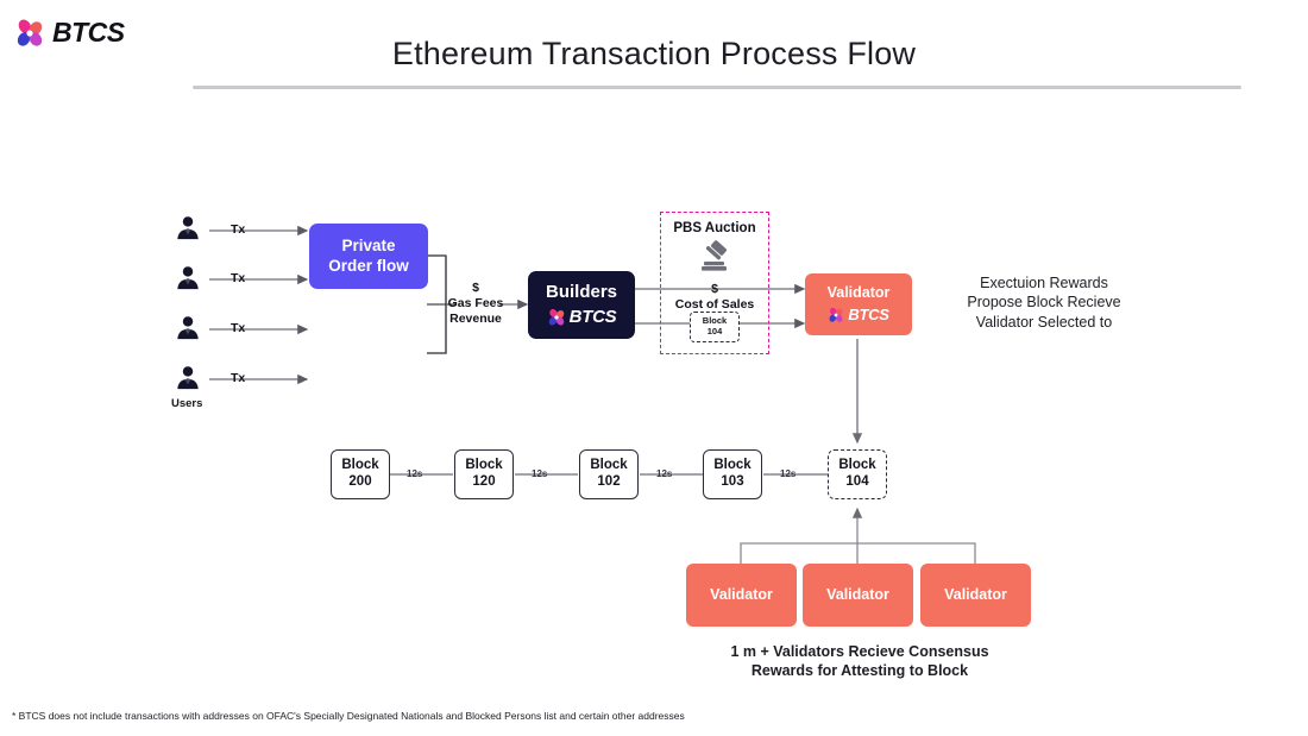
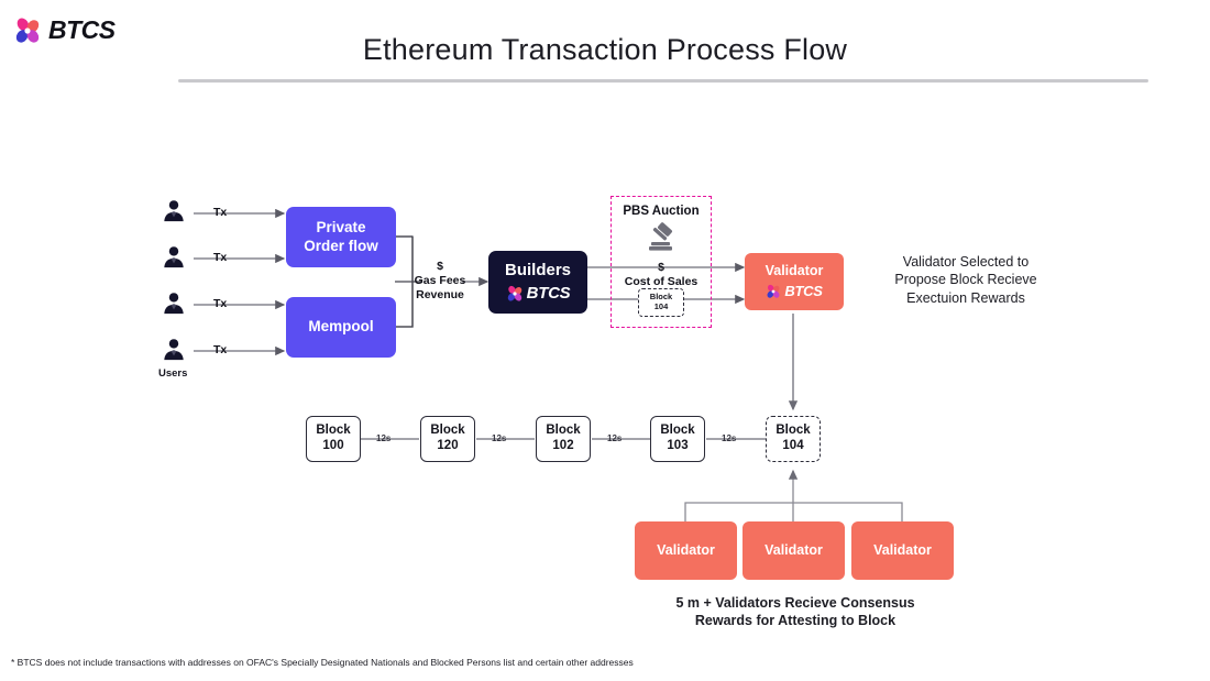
  BTCS
  Ethereum Transaction Process Flow
  Tx
  Tx
  Tx
  Tx
  Users
  Private
  Order flow
+ Mempool
  $
  Gas Fees
  Revenue
  Builders
  BTCS
  PBS Auction
  $
  Cost of Sales
  Block
  104
  Validator
  BTCS
- Exectuion Rewards
+ Validator Selected to
  Propose Block Recieve
- Validator Selected to
+ Exectuion Rewards
  Block
- 200
+ 100
  Block
  120
  Block
  102
  Block
  103
  Block
  104
  12s
  12s
  12s
  12s
  Validator
  Validator
  Validator
- 1 m + Validators Recieve Consensus
+ 5 m + Validators Recieve Consensus
  Rewards for Attesting to Block
  * BTCS does not include transactions with addresses on OFAC's Specially Designated Nationals and Blocked Persons list and certain other addresses
